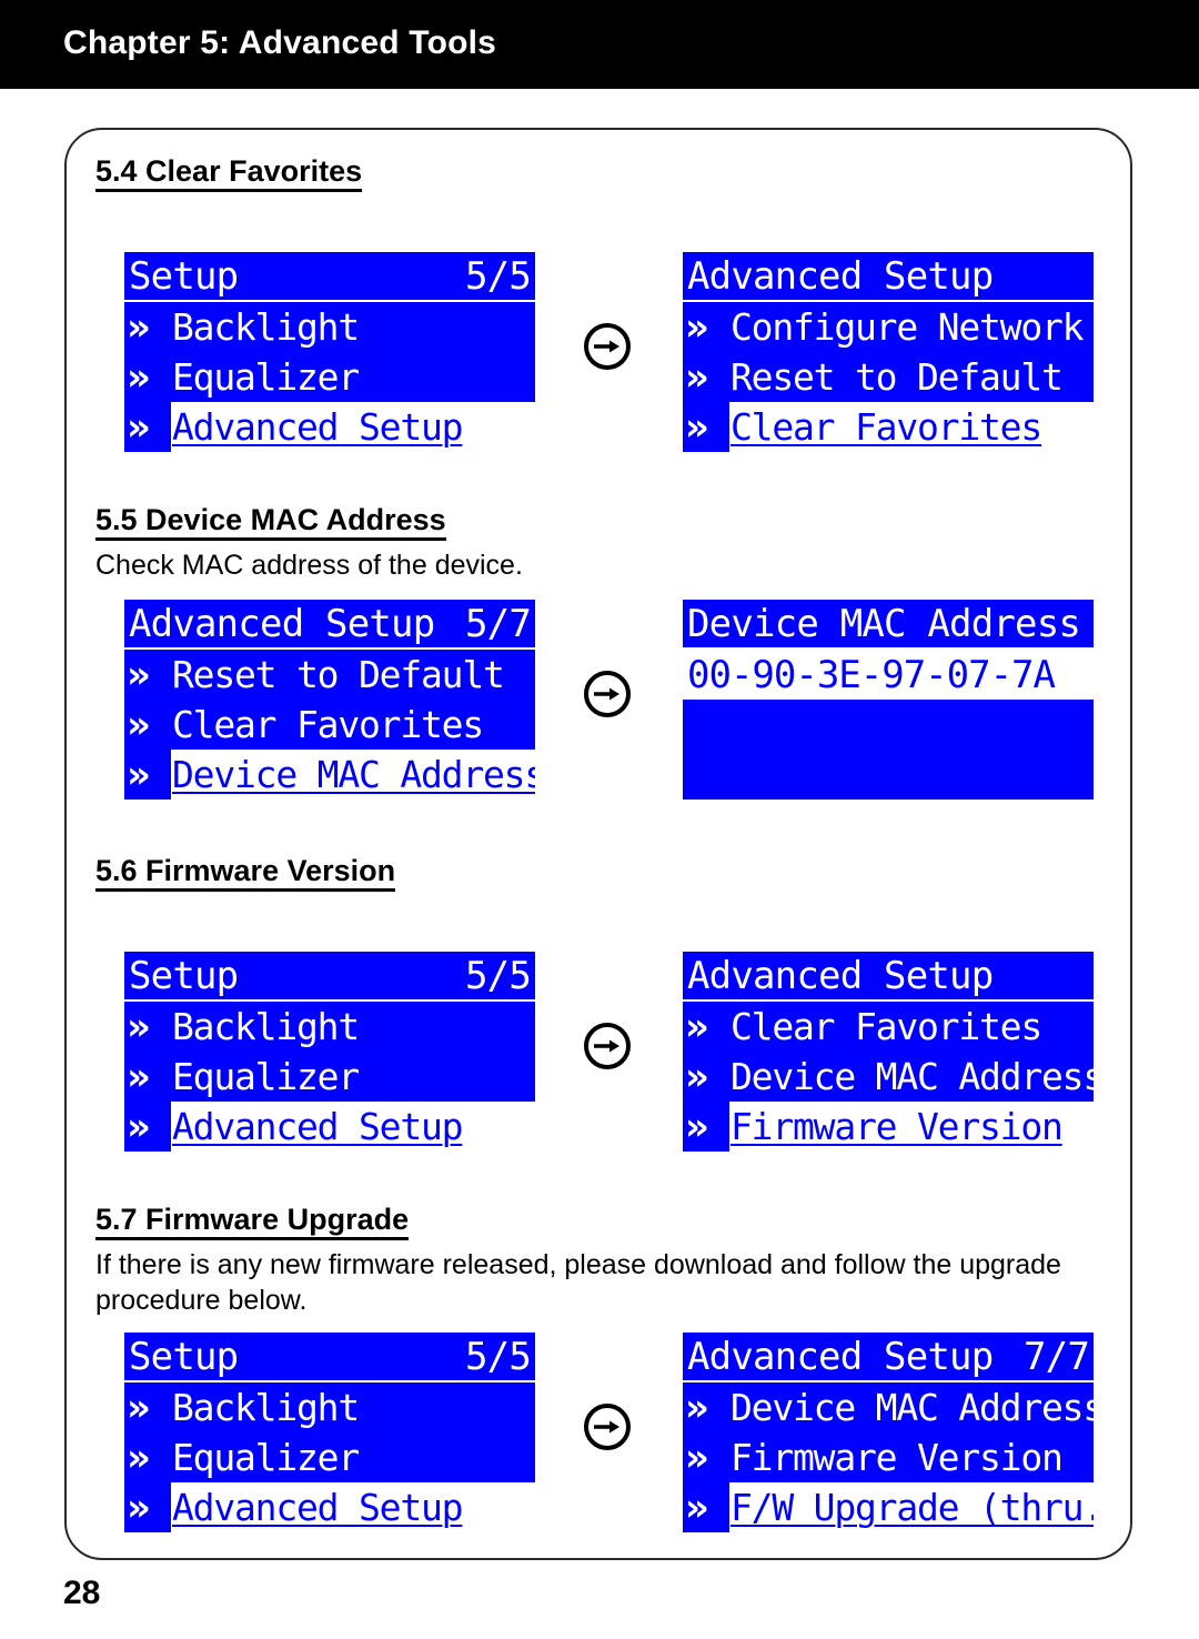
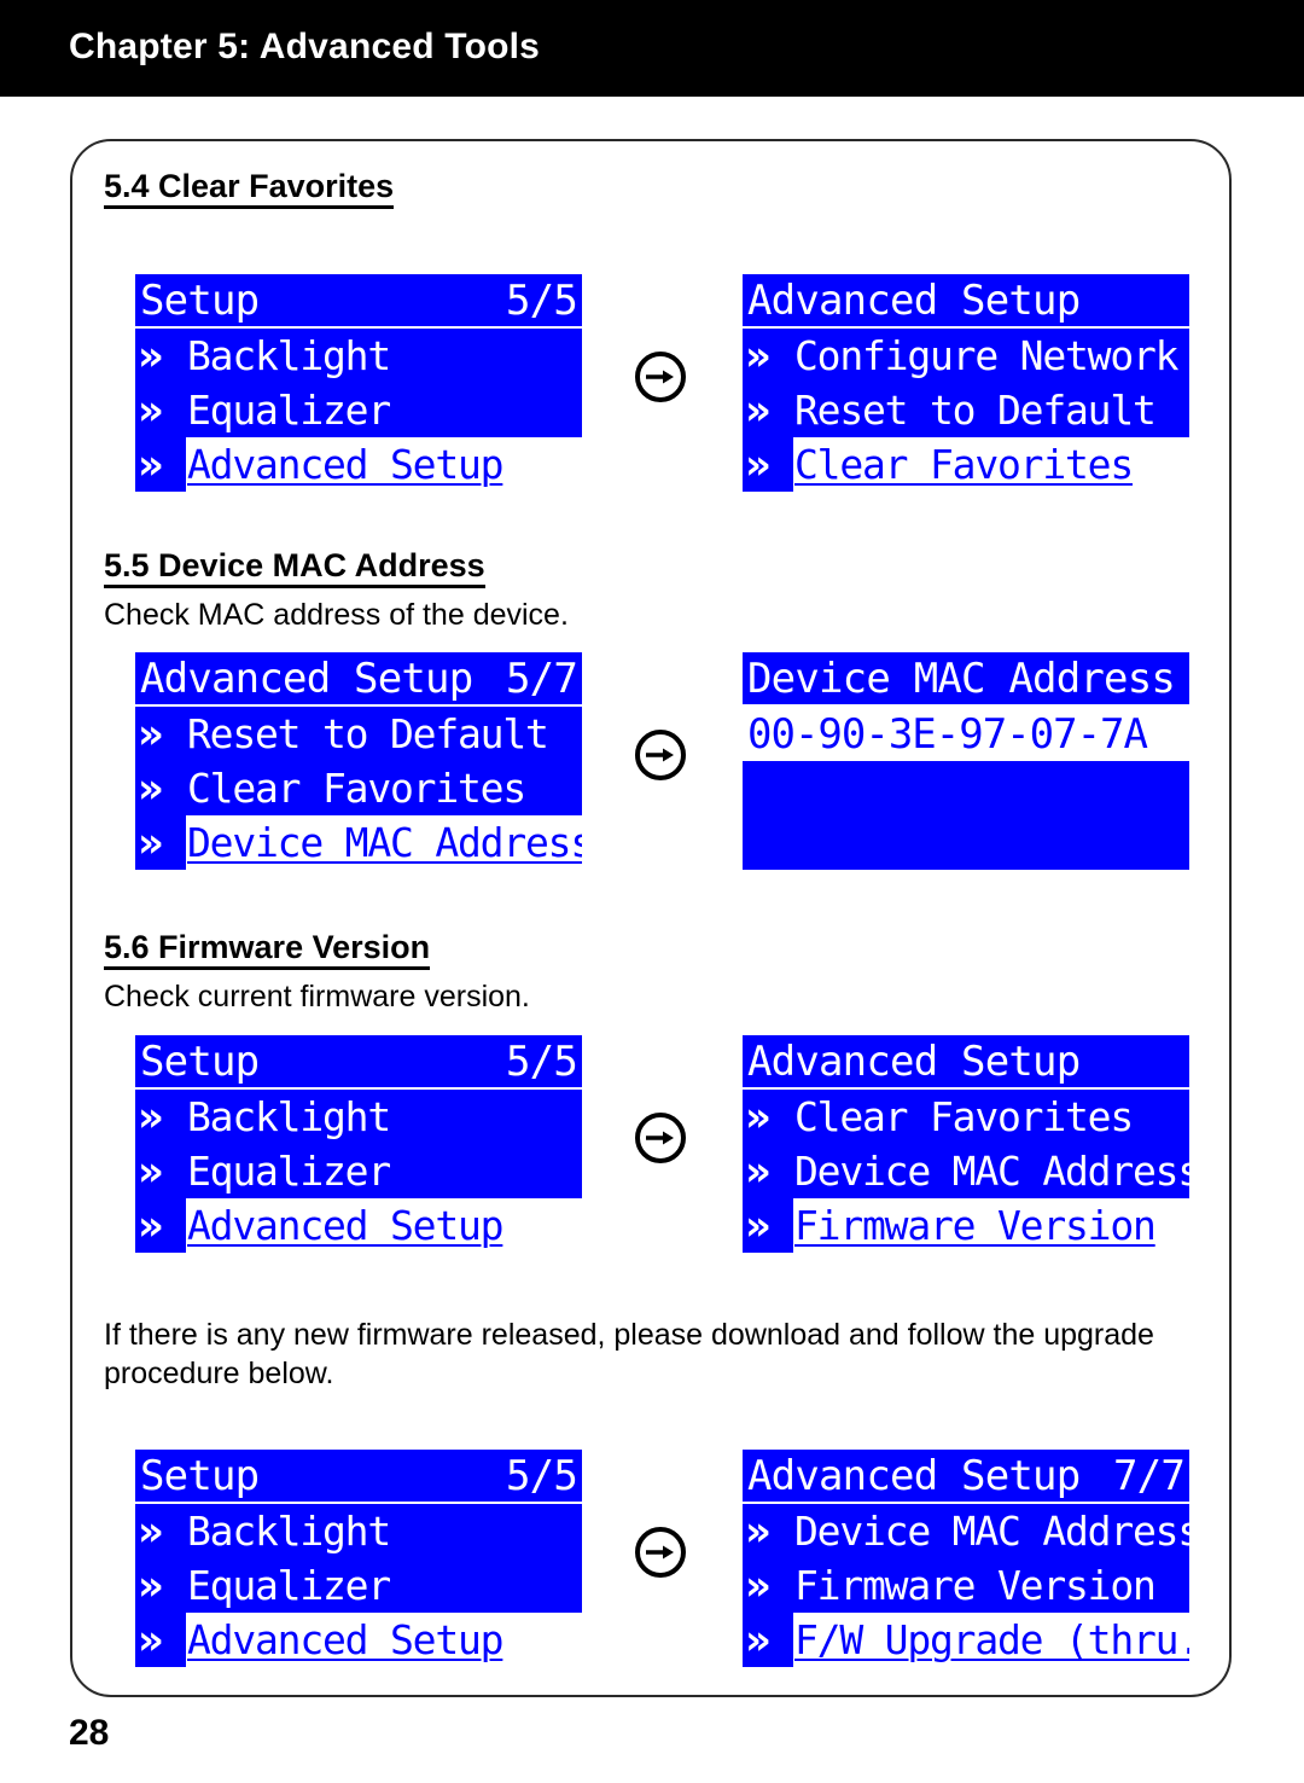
  Chapter 5: Advanced Tools
  5.4 Clear Favorites
  Setup
  5/5
  »
  Backlight
  »
  Equalizer
  »
  Advanced Setup
  Advanced Setup
  »
  Configure Network
  »
  Reset to Default
  »
  Clear Favorites
  5.5 Device MAC Address
  Check MAC address of the device.
  Advanced Setup
  5/7
  »
  Reset to Default
  »
  Clear Favorites
  »
  Device MAC Address
  Device MAC Address
  00-90-3E-97-07-7A
  5.6 Firmware Version
+ Check current firmware version.
  Setup
  5/5
  »
  Backlight
  »
  Equalizer
  »
  Advanced Setup
  Advanced Setup
  »
  Clear Favorites
  »
  Device MAC Address
  »
  Firmware Version
- 5.7 Firmware Upgrade
  If there is any new firmware released, please download and follow the upgrade procedure below.
  Setup
  5/5
  »
  Backlight
  »
  Equalizer
  »
  Advanced Setup
  Advanced Setup
  7/7
  »
  Device MAC Address
  »
  Firmware Version
  »
  F/W Upgrade (thru.
  28
